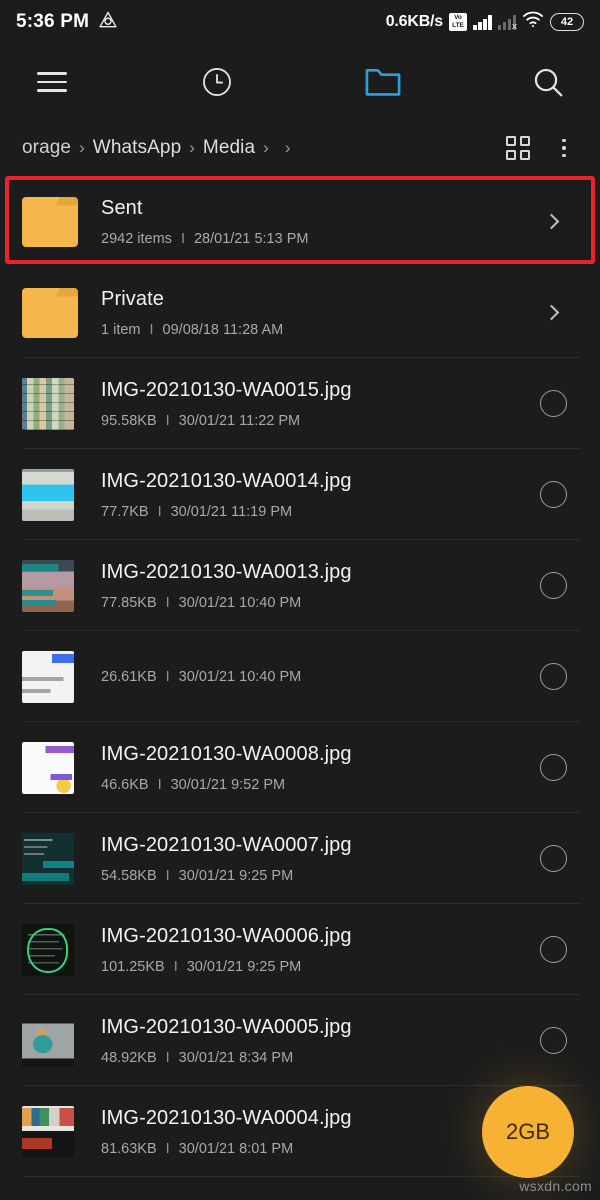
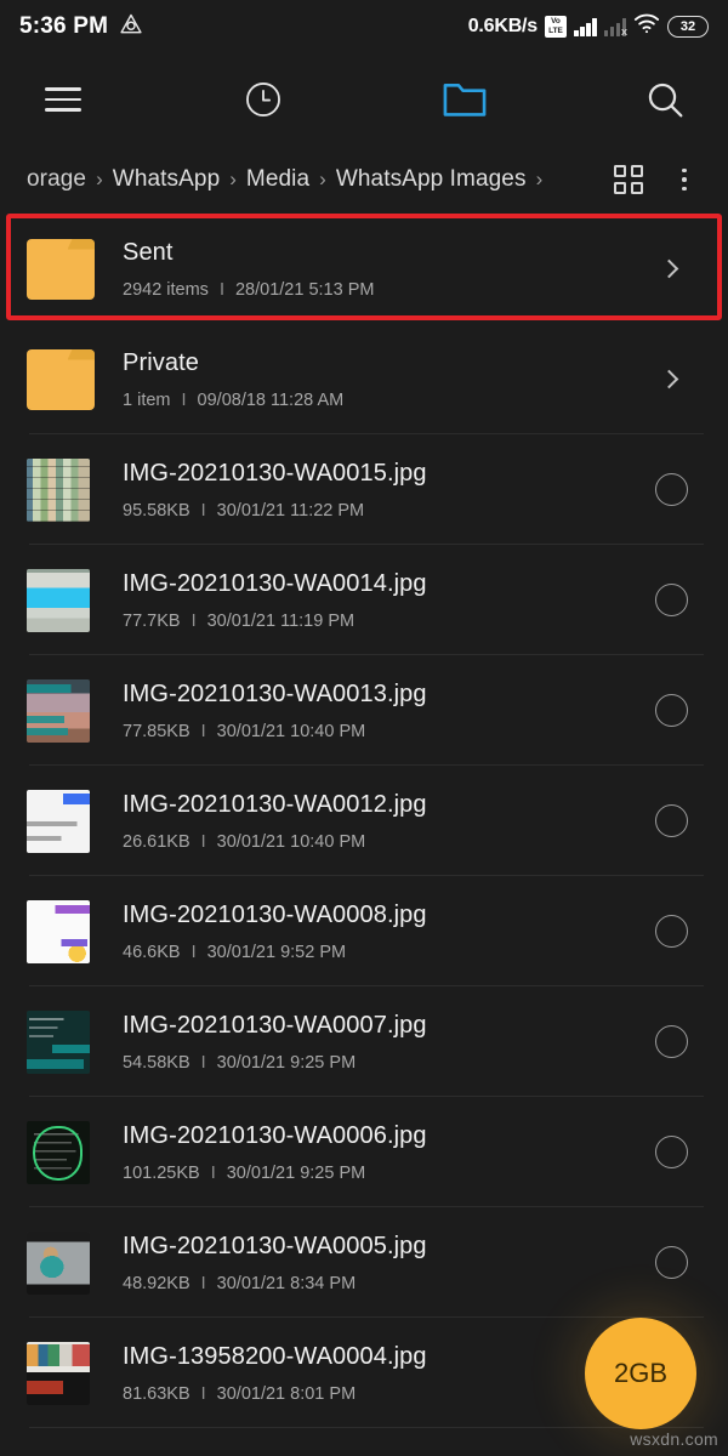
  5:36 PM
  0.6KB/s
  x
- 42
+ 32
  orage
  ›
  WhatsApp
  ›
  Media
  ›
+ WhatsApp Images
  ›
  Sent
  2942 items
  I
  28/01/21 5:13 PM
  Private
  1 item
  I
  09/08/18 11:28 AM
  IMG-20210130-WA0015.jpg
  95.58KB
  I
  30/01/21 11:22 PM
  IMG-20210130-WA0014.jpg
  77.7KB
  I
  30/01/21 11:19 PM
  IMG-20210130-WA0013.jpg
  77.85KB
  I
  30/01/21 10:40 PM
+ IMG-20210130-WA0012.jpg
  26.61KB
  I
  30/01/21 10:40 PM
  IMG-20210130-WA0008.jpg
  46.6KB
  I
  30/01/21 9:52 PM
  IMG-20210130-WA0007.jpg
  54.58KB
  I
  30/01/21 9:25 PM
  IMG-20210130-WA0006.jpg
  101.25KB
  I
  30/01/21 9:25 PM
  IMG-20210130-WA0005.jpg
  48.92KB
  I
  30/01/21 8:34 PM
- IMG-20210130-WA0004.jpg
+ IMG-13958200-WA0004.jpg
  81.63KB
  I
  30/01/21 8:01 PM
  2GB
  wsxdn.com
